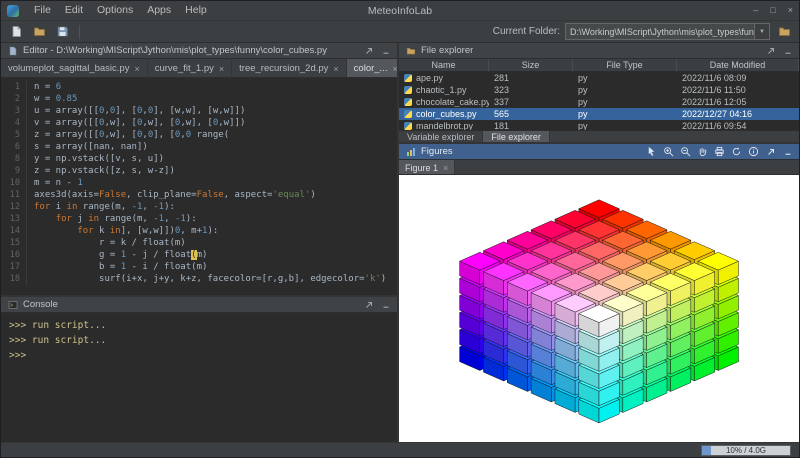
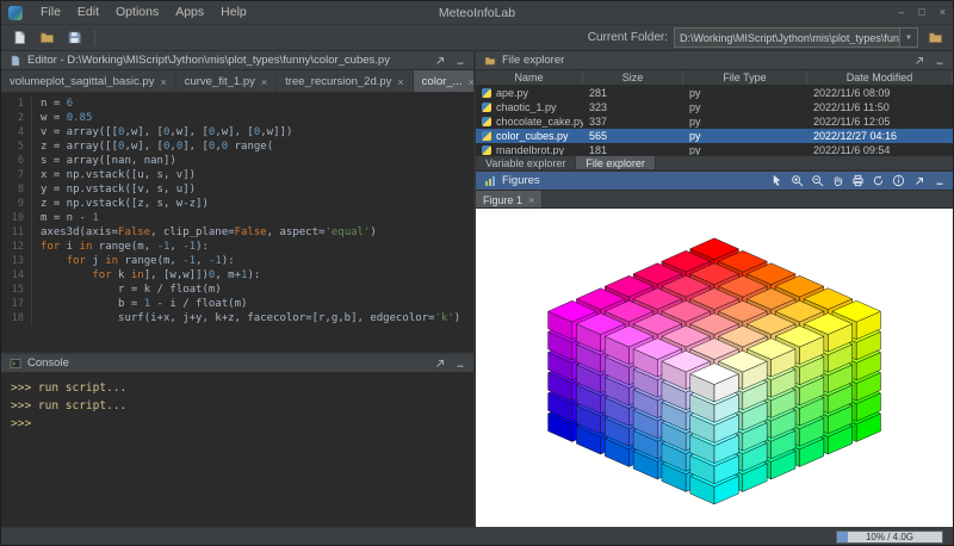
  File
  Edit
  Options
  Apps
  Help
  MeteoInfoLab
  –
  □
  ×
  Current Folder:
  D:\Working\MIScript\Jython\mis\plot_types\fun
  Editor - D:\Working\MIScript\Jython\mis\plot_types\funny\color_cubes.py
  volumeplot_sagittal_basic.py
  ×
  curve_fit_1.py
  ×
  tree_recursion_2d.py
  ×
  color_...
  ×
  1
  n = 6
  2
  w = 0.85
- 3
- u = array([[0,0], [0,0], [w,w], [w,w]])
  4
  v = array([[0,w], [0,w], [0,w], [0,w]])
  5
  z = array([[0,w], [0,0], [0,0 range(
  6
  s = array([nan, nan])
+ 7
+ x = np.vstack([u, s, v])
  8
  y = np.vstack([v, s, u])
  9
  z = np.vstack([z, s, w-z])
  10
  m = n - 1
  11
  axes3d(axis=False, clip_plane=False, aspect='equal')
  12
  for i in range(m, -1, -1):
  13
  for j in range(m, -1, -1):
  14
  for k in], [w,w]])0, m+1):
  15
  r = k / float(m)
- 16
- g = 1 - j / float(m)
  17
  b = 1 - i / float(m)
  18
  surf(i+x, j+y, k+z, facecolor=[r,g,b], edgecolor='k')
  Console
  >>> run script...
  >>> run script...
  >>>
  File explorer
  Name
  Size
  File Type
  Date Modified
  ape.py
  281
  py
  2022/11/6 08:09
  chaotic_1.py
  323
  py
  2022/11/6 11:50
  chocolate_cake.py
  337
  py
  2022/11/6 12:05
  color_cubes.py
  565
  py
  2022/12/27 04:16
  mandelbrot.py
  181
  py
  2022/11/6 09:54
  Variable explorer
  File explorer
  Figures
  Figure 1
  ×
  10% / 4.0G
